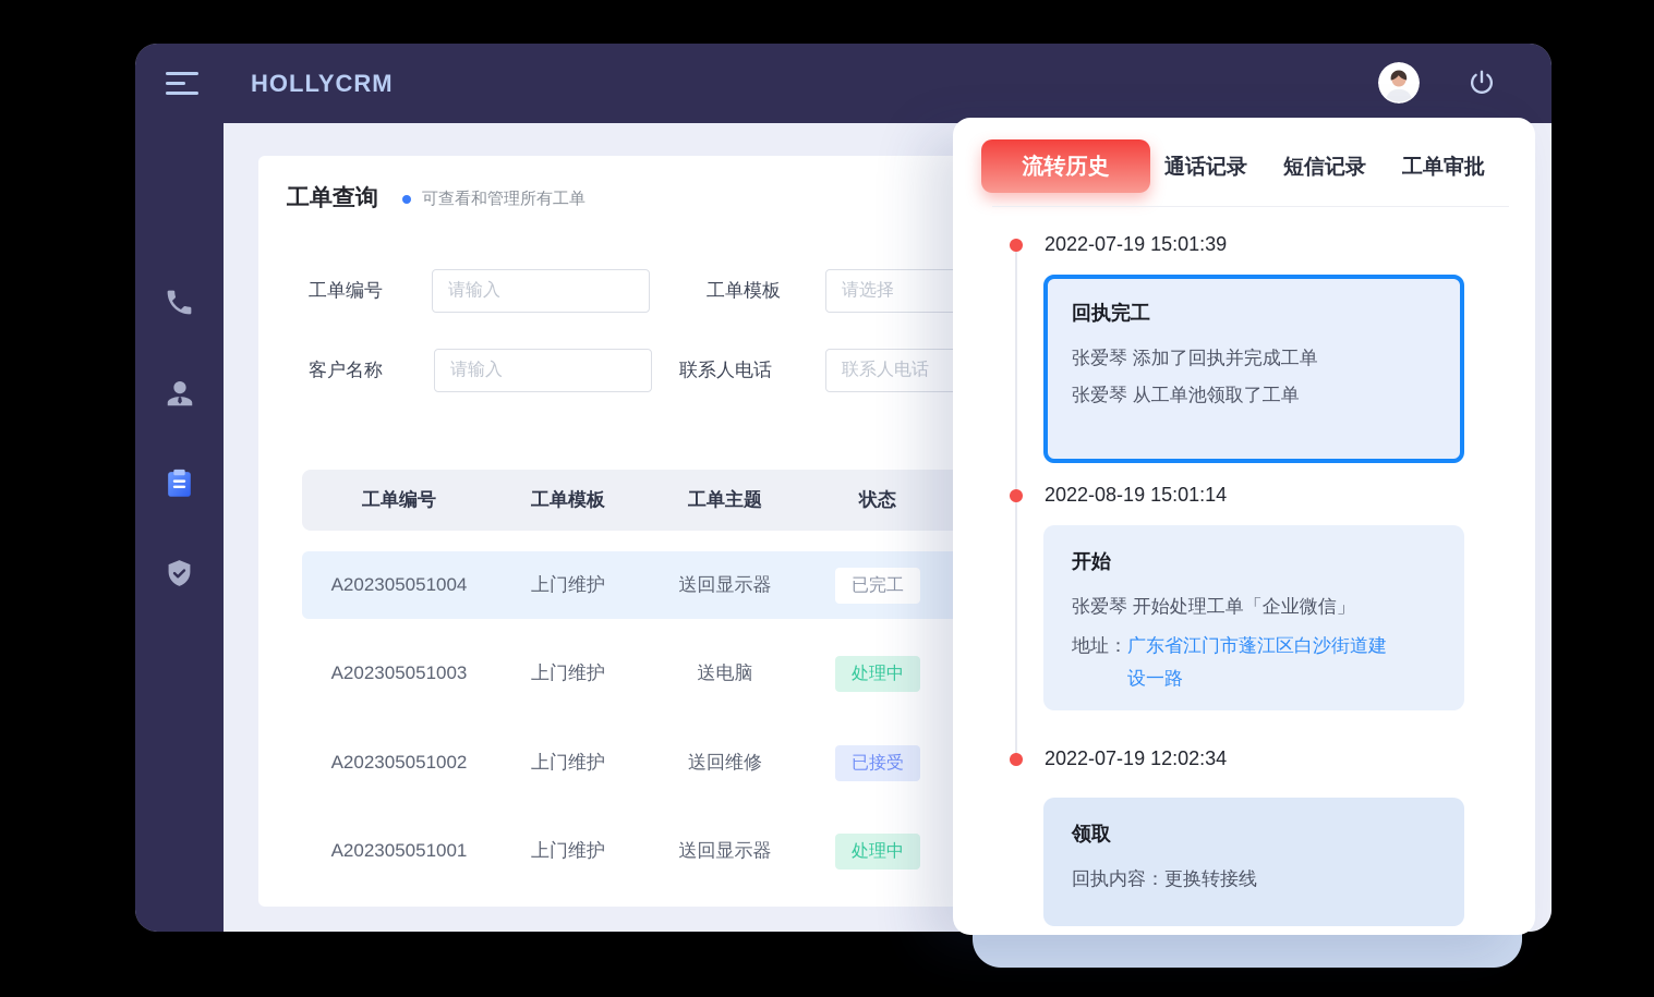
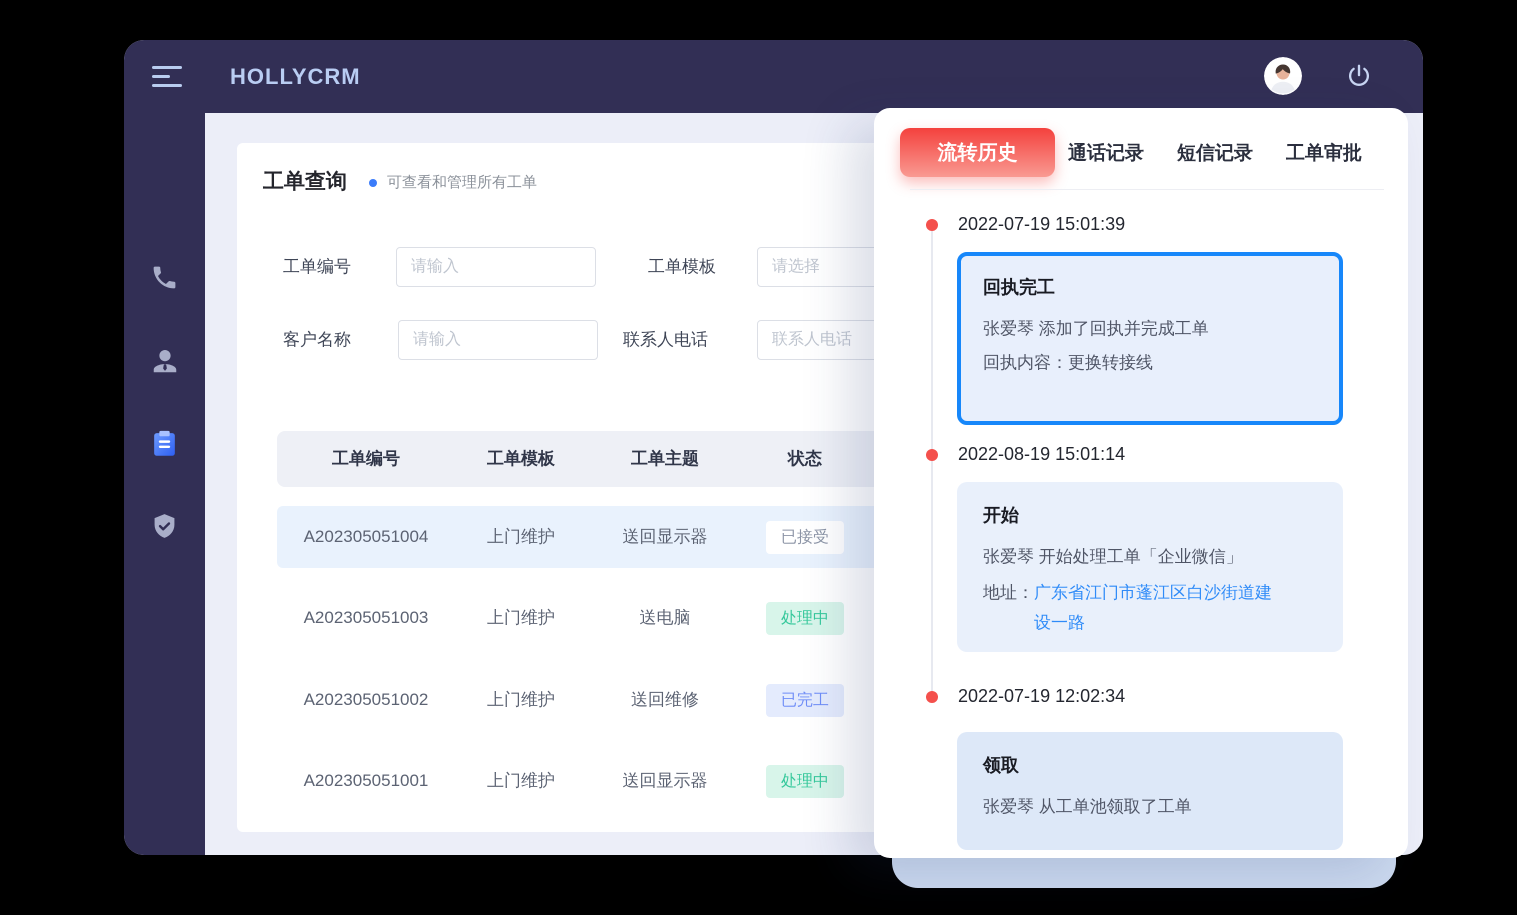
  HOLLYCRM
  工单查询
  可查看和管理所有工单
  工单编号
  请输入
  工单模板
  请选择
  客户名称
  请输入
  联系人电话
  联系人电话
  工单编号
  工单模板
  工单主题
  状态
  A202305051004
  上门维护
  送回显示器
- 已完工
+ 已接受
  A202305051003
  上门维护
  送电脑
  处理中
  A202305051002
  上门维护
  送回维修
- 已接受
+ 已完工
  A202305051001
  上门维护
  送回显示器
  处理中
  流转历史
  通话记录
  短信记录
  工单审批
  2022-07-19 15:01:39
  回执完工
  张爱琴 添加了回执并完成工单
- 张爱琴 从工单池领取了工单
+ 回执内容：更换转接线
  2022-08-19 15:01:14
  开始
  张爱琴 开始处理工单「企业微信」
  地址：
  广东省江门市蓬江区白沙街道建设一路
  2022-07-19 12:02:34
  领取
- 回执内容：更换转接线
+ 张爱琴 从工单池领取了工单
